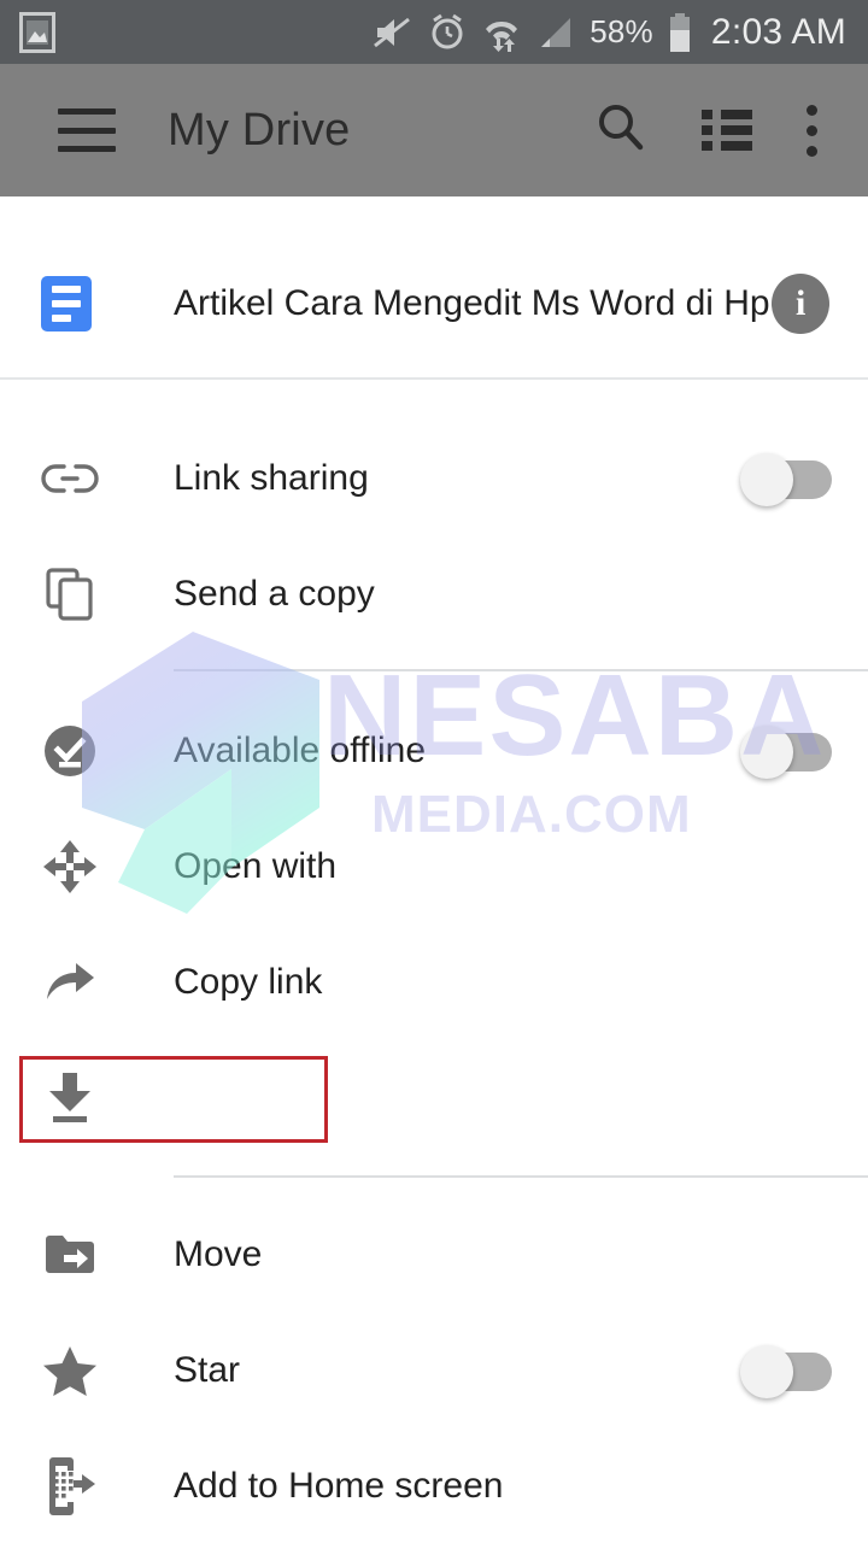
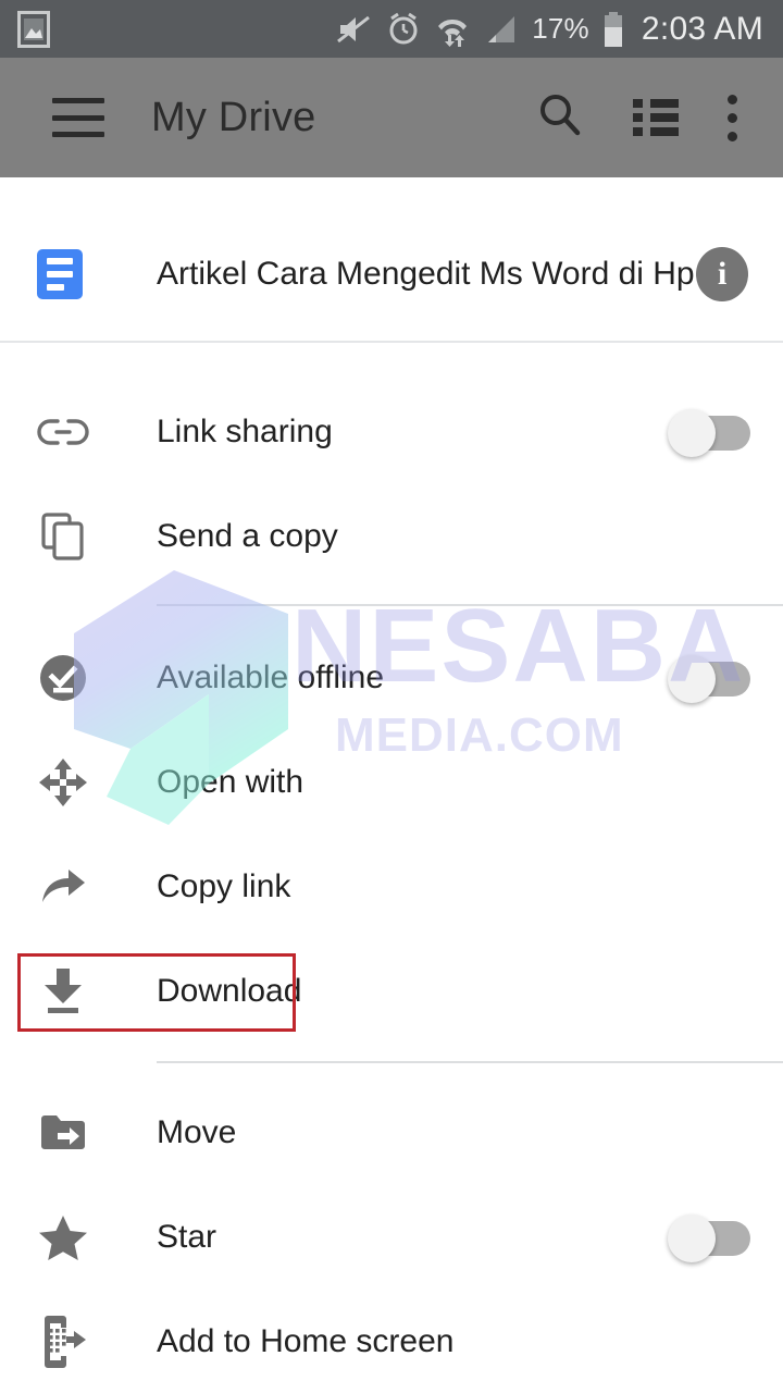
- 58%
+ 17%
  2:03 AM
  My Drive
  Artikel Cara Mengedit Ms Word di Hp
  i
  Link sharing
  Send a copy
  Available offline
  Open with
  Copy link
+ Download
  Move
  Star
  Add to Home screen
  NESABA
  MEDIA.COM
